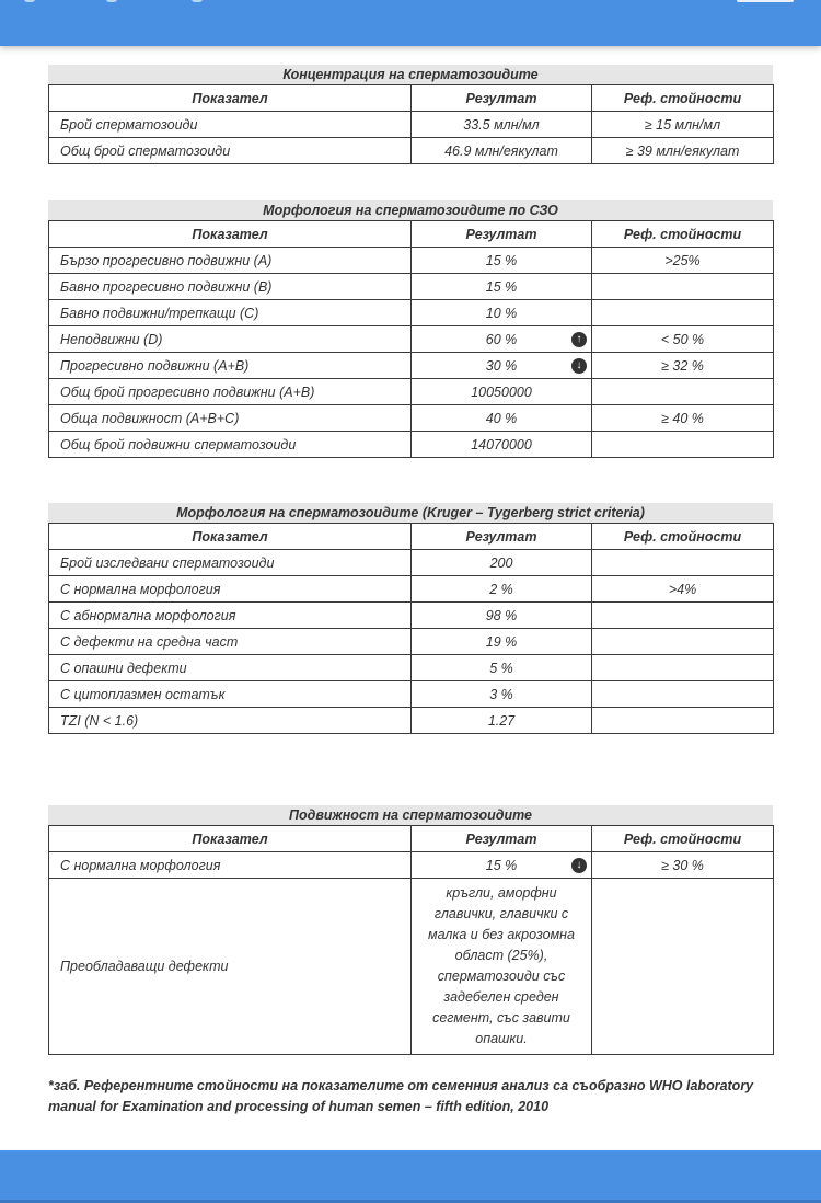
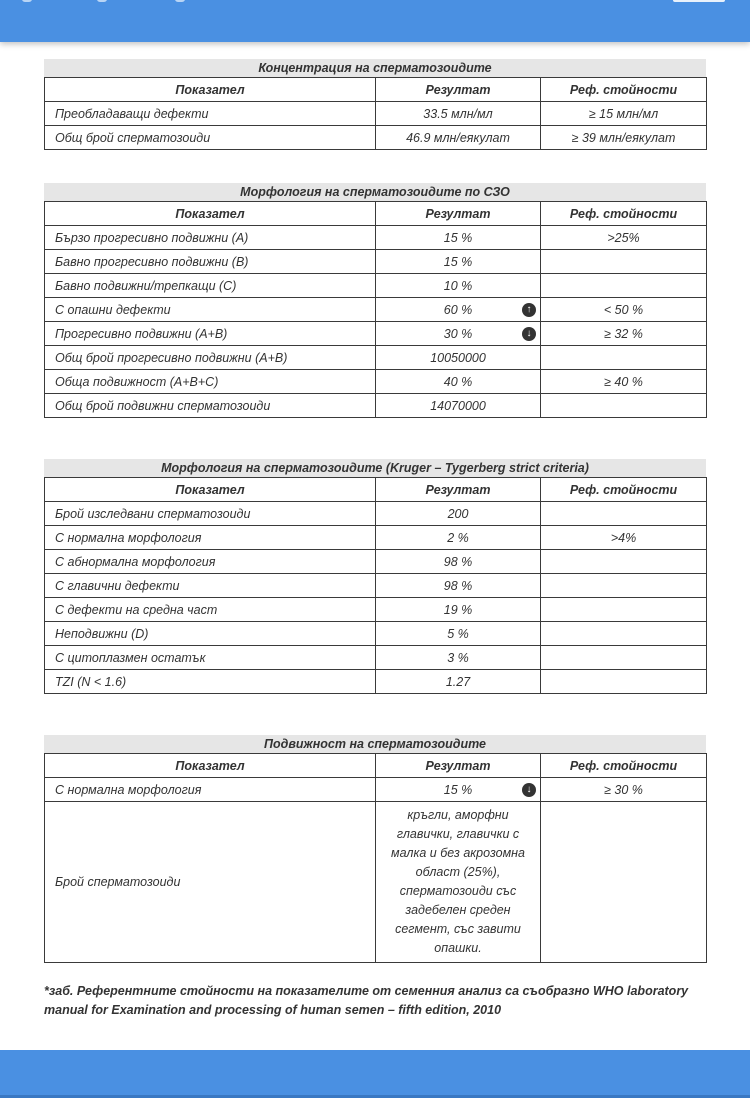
  Концентрация на сперматозоидите
  Показател	Резултат	Реф. стойности
- Брой сперматозоиди	33.5 млн/мл	≥ 15 млн/мл
+ Преобладаващи дефекти	33.5 млн/мл	≥ 15 млн/мл
  Общ брой сперматозоиди	46.9 млн/еякулат	≥ 39 млн/еякулат
  Морфология на сперматозоидите по СЗО
  Показател	Резултат	Реф. стойности
  Бързо прогресивно подвижни (A)	15 %	>25%
  Бавно прогресивно подвижни (B)	15 %
  Бавно подвижни/трепкащи (C)	10 %
- Неподвижни (D)	60 % ↑	< 50 %
+ С опашни дефекти	60 % ↑	< 50 %
  Прогресивно подвижни (A+B)	30 % ↓	≥ 32 %
  Общ брой прогресивно подвижни (A+B)	10050000
  Обща подвижност (A+B+C)	40 %	≥ 40 %
  Общ брой подвижни сперматозоиди	14070000
  Морфология на сперматозоидите (Kruger – Tygerberg strict criteria)
  Показател	Резултат	Реф. стойности
  Брой изследвани сперматозоиди	200
  С нормална морфология	2 %	>4%
  С абнормална морфология	98 %
+ С главични дефекти	98 %
  С дефекти на средна част	19 %
- С опашни дефекти	5 %
+ Неподвижни (D)	5 %
  С цитоплазмен остатък	3 %
  TZI (N < 1.6)	1.27
  Подвижност на сперматозоидите
  Показател	Резултат	Реф. стойности
  С нормална морфология	15 % ↓	≥ 30 %
- Преобладаващи дефекти	кръгли, аморфни главички, главички с малка и без акрозомна област (25%), сперматозоиди със задебелен среден сегмент, със завити опашки.
+ Брой сперматозоиди	кръгли, аморфни главички, главички с малка и без акрозомна област (25%), сперматозоиди със задебелен среден сегмент, със завити опашки.
  *заб. Референтните стойности на показателите от семенния анализ са съобразно WHO laboratory manual for Examination and processing of human semen – fifth edition, 2010
